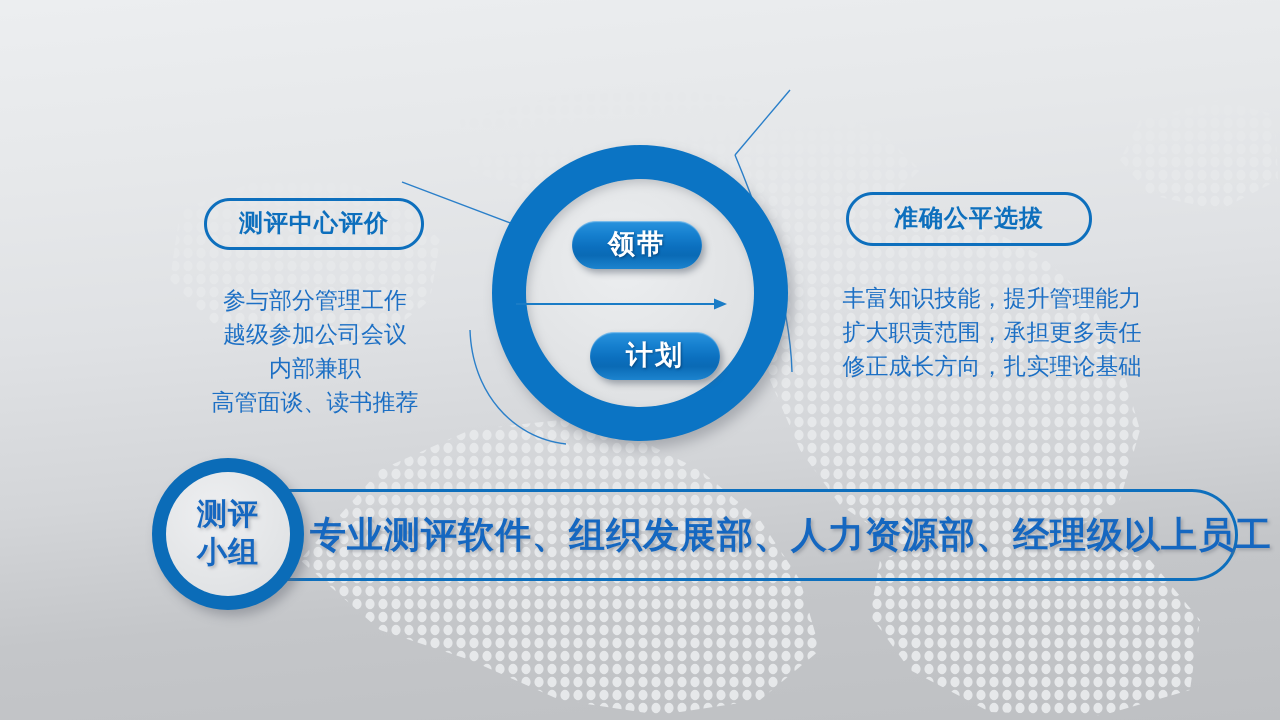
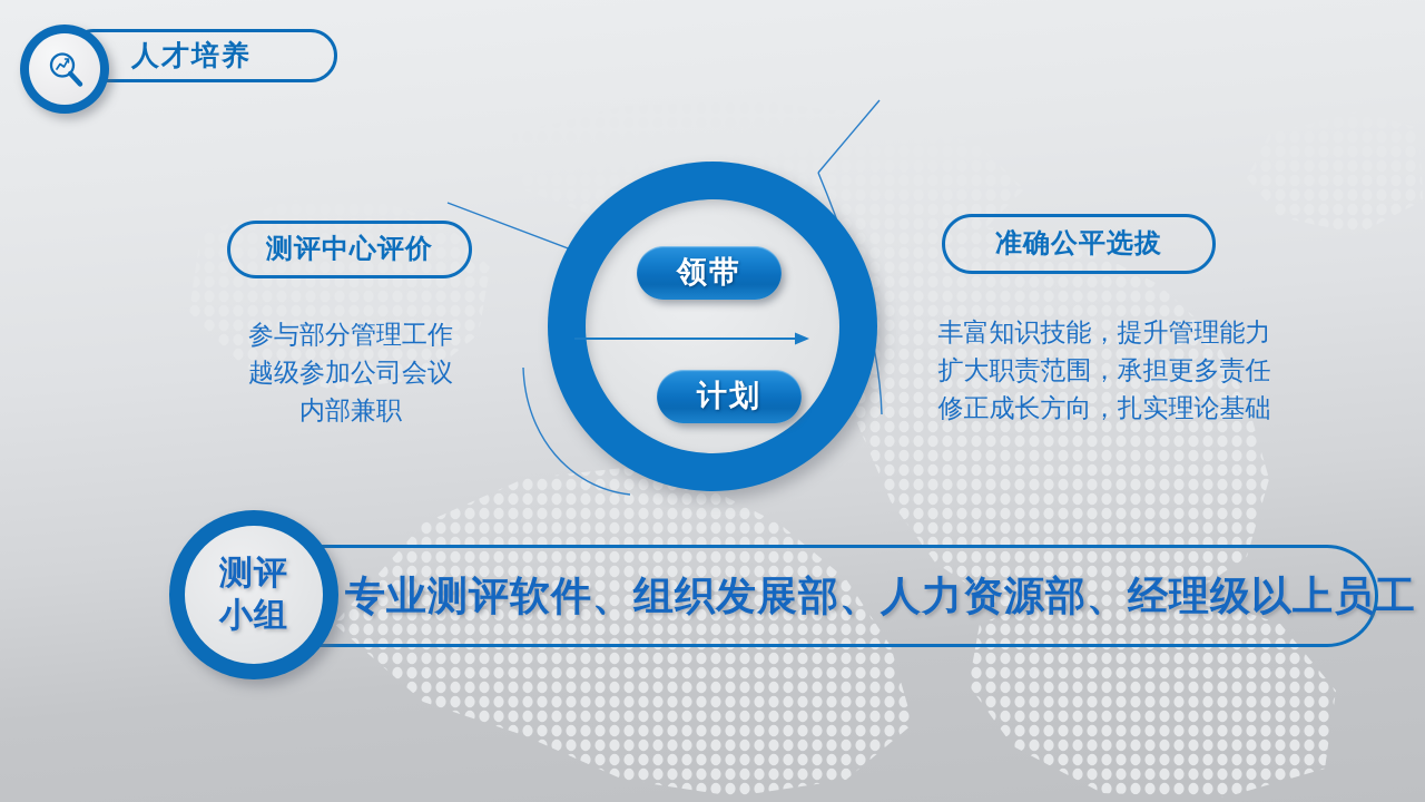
+ 人才培养
  领带
  计划
  测评中心评价
  参与部分管理工作
  越级参加公司会议
  内部兼职
- 高管面谈、读书推荐
  准确公平选拔
  丰富知识技能，提升管理能力
  扩大职责范围，承担更多责任
  修正成长方向，扎实理论基础
  专业测评软件、组织发展部、人力资源部、经理级以上员工
  测评
  小组
